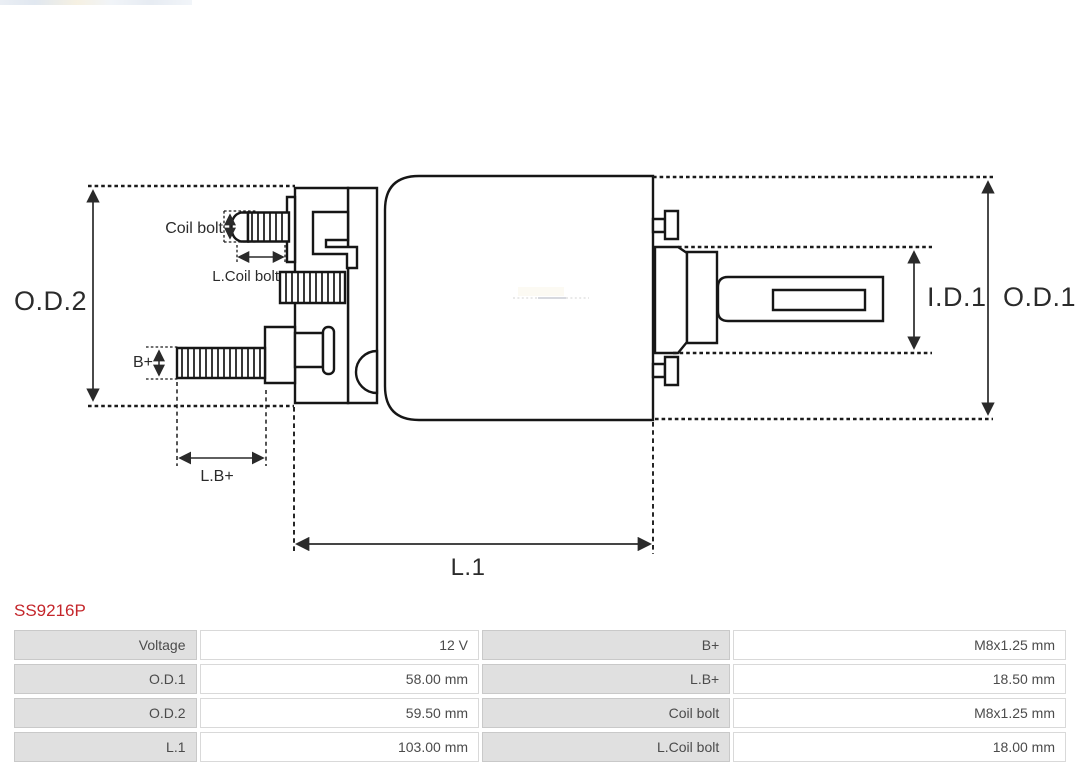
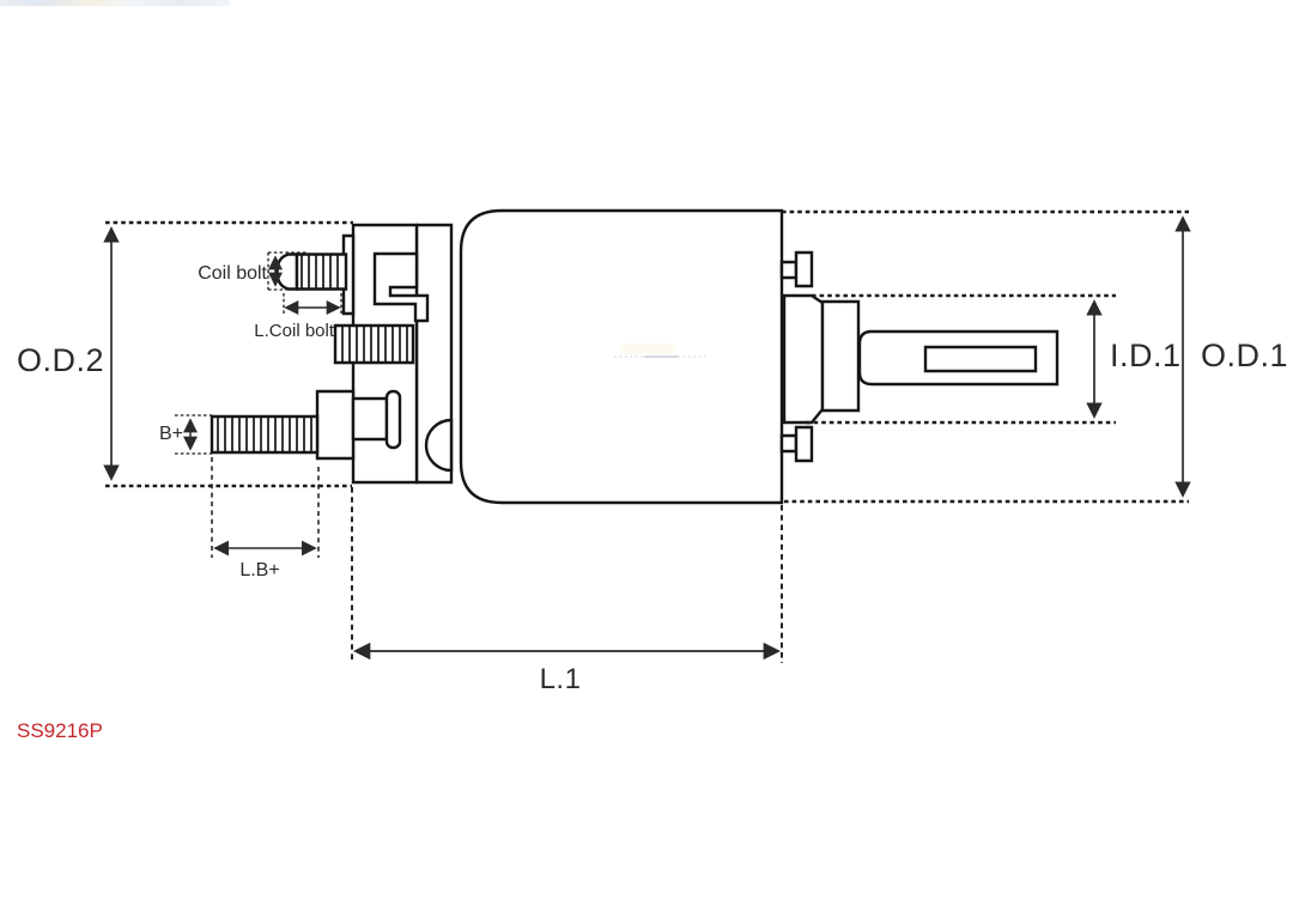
  O.D.2
  Coil bolt
  L.Coil bolt
  B+
  L.B+
  L.1
  I.D.1
  O.D.1
  SS9216P
- Voltage	12 V	B+	M8x1.25 mm
- O.D.1	58.00 mm	L.B+	18.50 mm
- O.D.2	59.50 mm	Coil bolt	M8x1.25 mm
- L.1	103.00 mm	L.Coil bolt	18.00 mm
